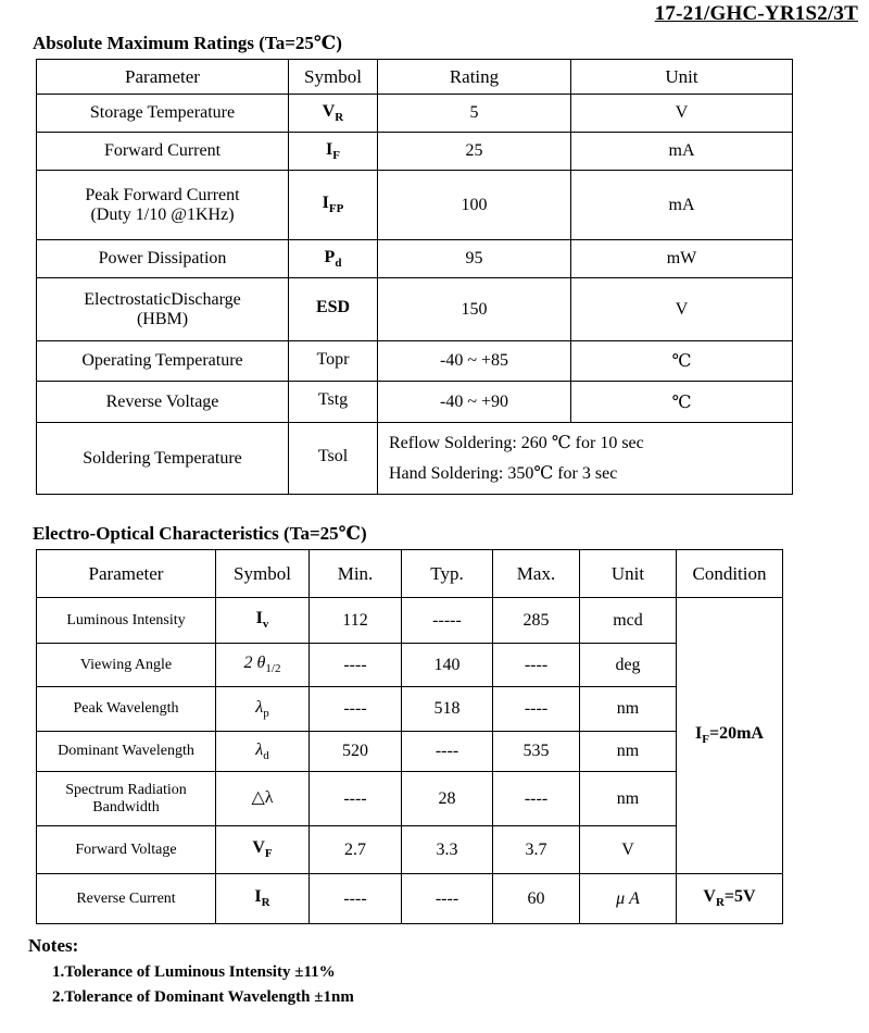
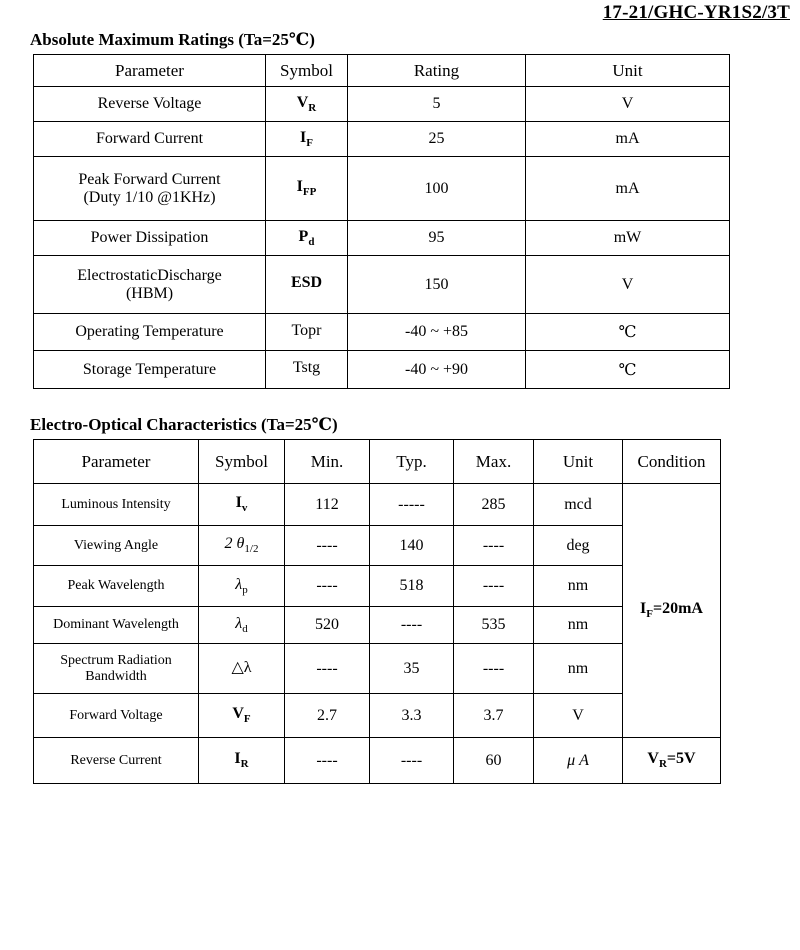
  17-21/GHC-YR1S2/3T
  Absolute Maximum Ratings (Ta=25℃)
  Parameter	Symbol	Rating	Unit
- Storage Temperature	VR	5	V
+ Reverse Voltage	VR	5	V
  Forward Current	IF	25	mA
  Peak Forward Current (Duty 1/10 @1KHz)	IFP	100	mA
  Power Dissipation	Pd	95	mW
  ElectrostaticDischarge (HBM)	ESD	150	V
  Operating Temperature	Topr	-40 ~ +85	℃
- Reverse Voltage	Tstg	-40 ~ +90	℃
+ Storage Temperature	Tstg	-40 ~ +90	℃
- Soldering Temperature	Tsol	Reflow Soldering: 260 ℃ for 10 sec Hand Soldering: 350℃ for 3 sec
  Electro-Optical Characteristics (Ta=25℃)
  Parameter	Symbol	Min.	Typ.	Max.	Unit	Condition
  Luminous Intensity	Iv	112	-----	285	mcd	IF=20mA
  Viewing Angle	2 θ1/2	----	140	----	deg
  Peak Wavelength	λp	----	518	----	nm
  Dominant Wavelength	λd	520	----	535	nm
- Spectrum Radiation Bandwidth	△λ	----	28	----	nm
+ Spectrum Radiation Bandwidth	△λ	----	35	----	nm
  Forward Voltage	VF	2.7	3.3	3.7	V
  Reverse Current	IR	----	----	60	μ A	VR=5V
- Notes:
- 1.Tolerance of Luminous Intensity ±11%
- 2.Tolerance of Dominant Wavelength ±1nm
